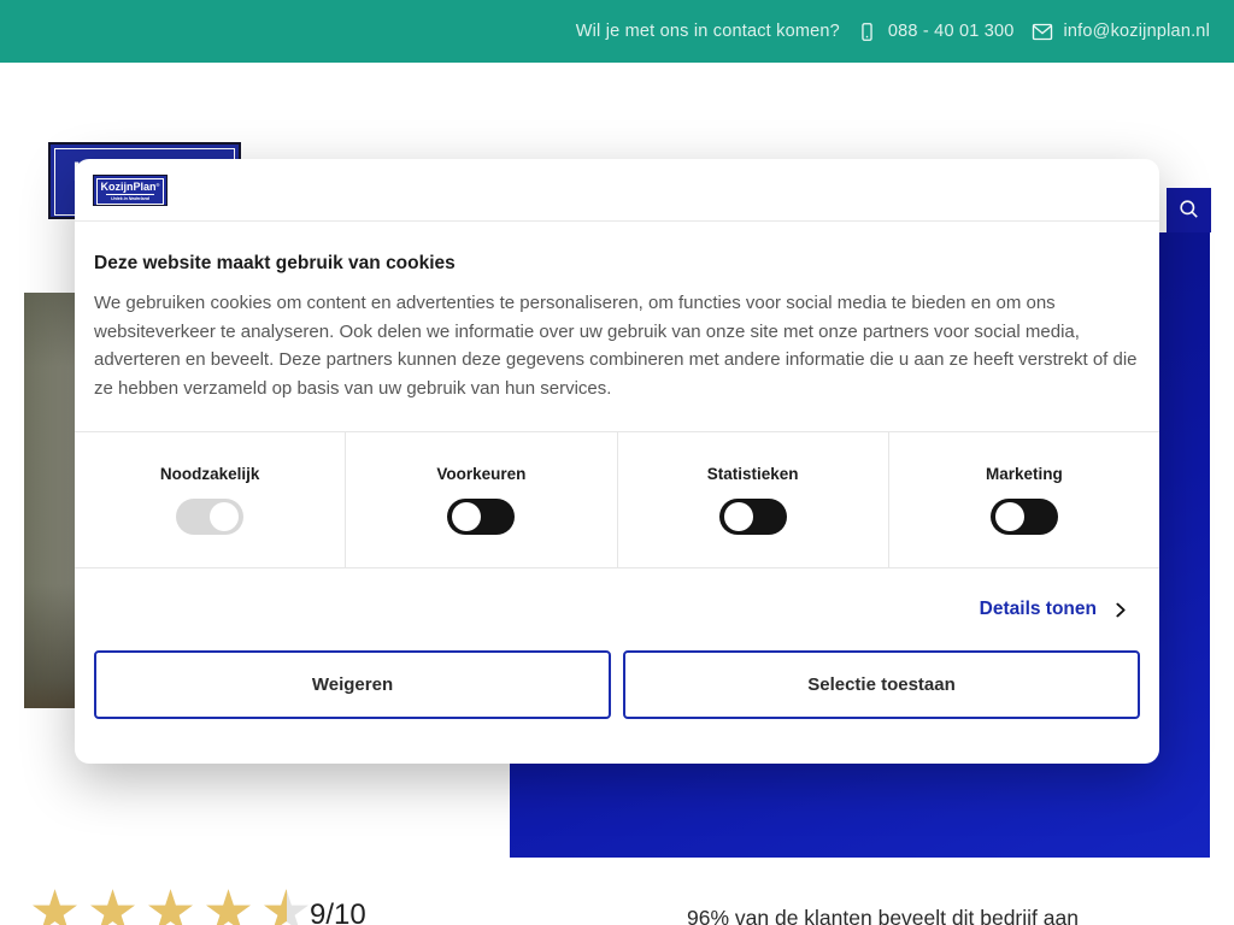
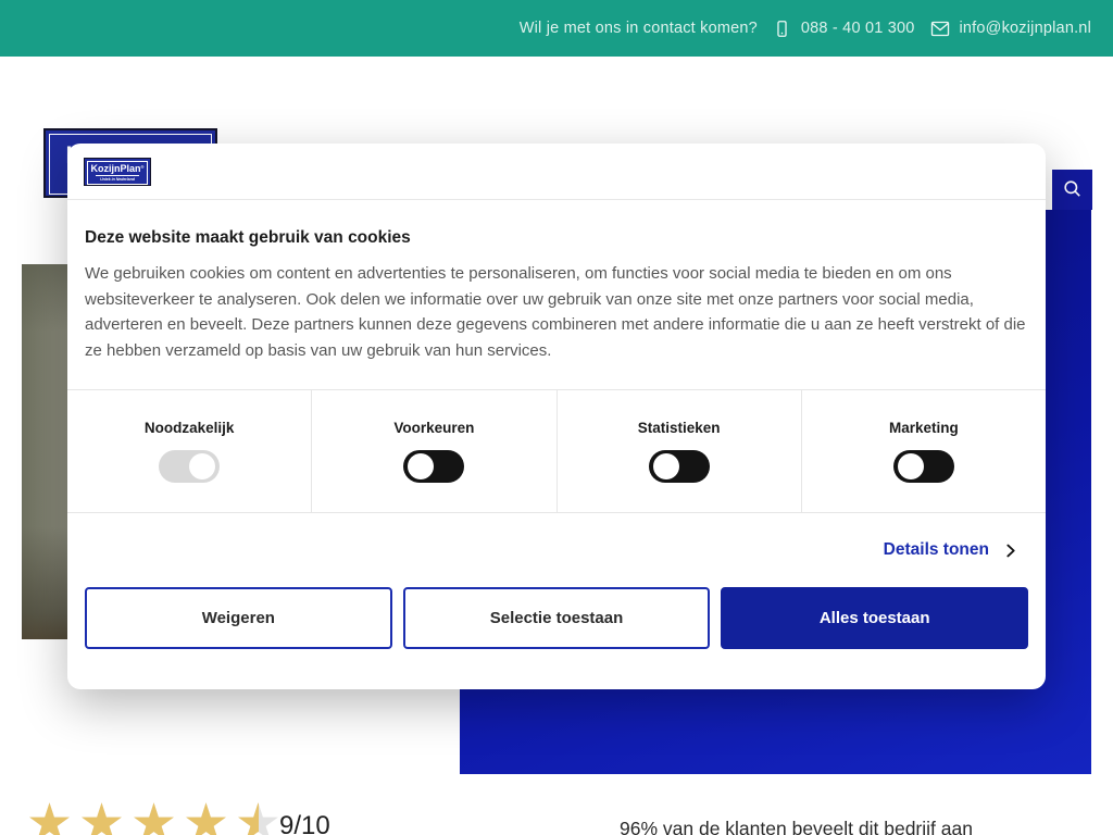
  Wil je met ons in contact komen?
  088 - 40 01 300
  info@kozijnplan.nl
  ★
  ★
  ★
  ★
  ★
  9/10
  96% van de klanten beveelt dit bedrijf aan
  KozijnPlan
  Deze website maakt gebruik van cookies
  We gebruiken cookies om content en advertenties te personaliseren, om functies voor social media te bieden en om ons websiteverkeer te analyseren. Ook delen we informatie over uw gebruik van onze site met onze partners voor social media, adverteren en beveelt. Deze partners kunnen deze gegevens combineren met andere informatie die u aan ze heeft verstrekt of die ze hebben verzameld op basis van uw gebruik van hun services.
  Noodzakelijk
  Voorkeuren
  Statistieken
  Marketing
  Details tonen
  Weigeren
  Selectie toestaan
+ Alles toestaan
